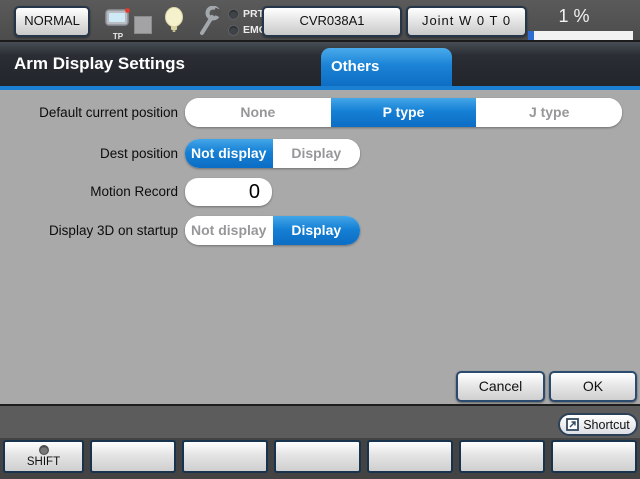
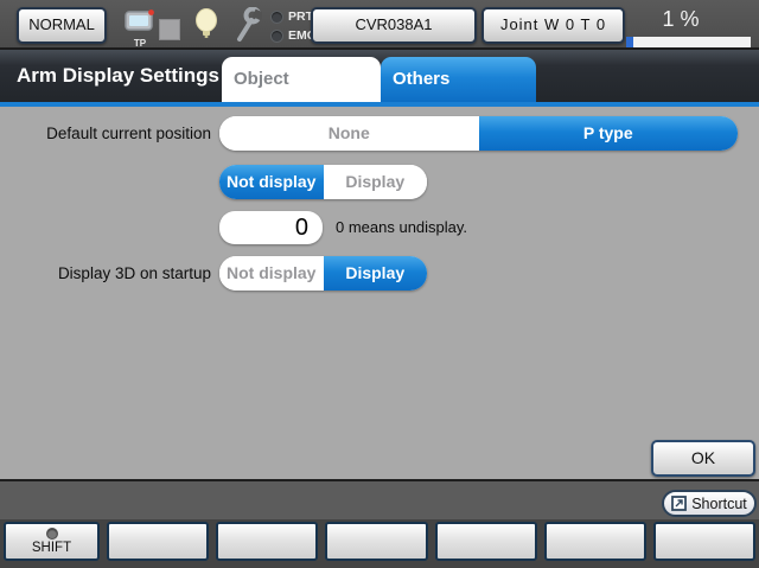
  NORMAL
  TP
  CVR038A1
  Joint W 0 T 0
  1 %
  Arm Display Settings
+ Object
  Others
  Default current position
  None
  P type
- J type
- Dest position
  Not display
  Display
- Motion Record
  0
+ 0 means undisplay.
  Display 3D on startup
  Not display
  Display
- Cancel
  OK
  Shortcut
  SHIFT
